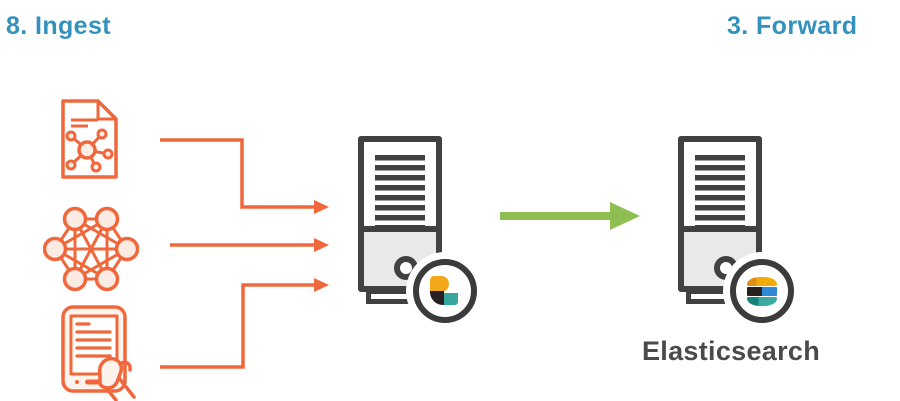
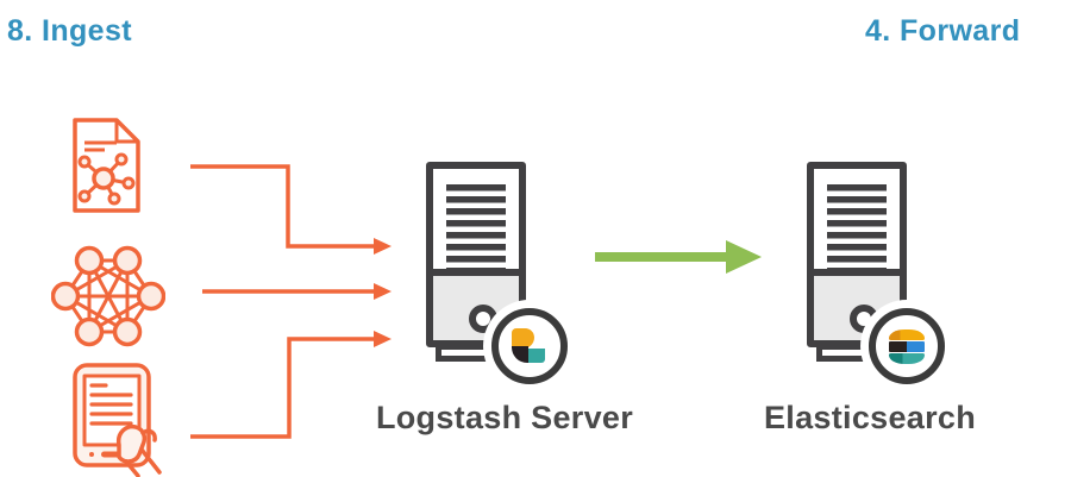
  8. Ingest
- 3. Forward
+ 4. Forward
+ Logstash Server
  Elasticsearch
